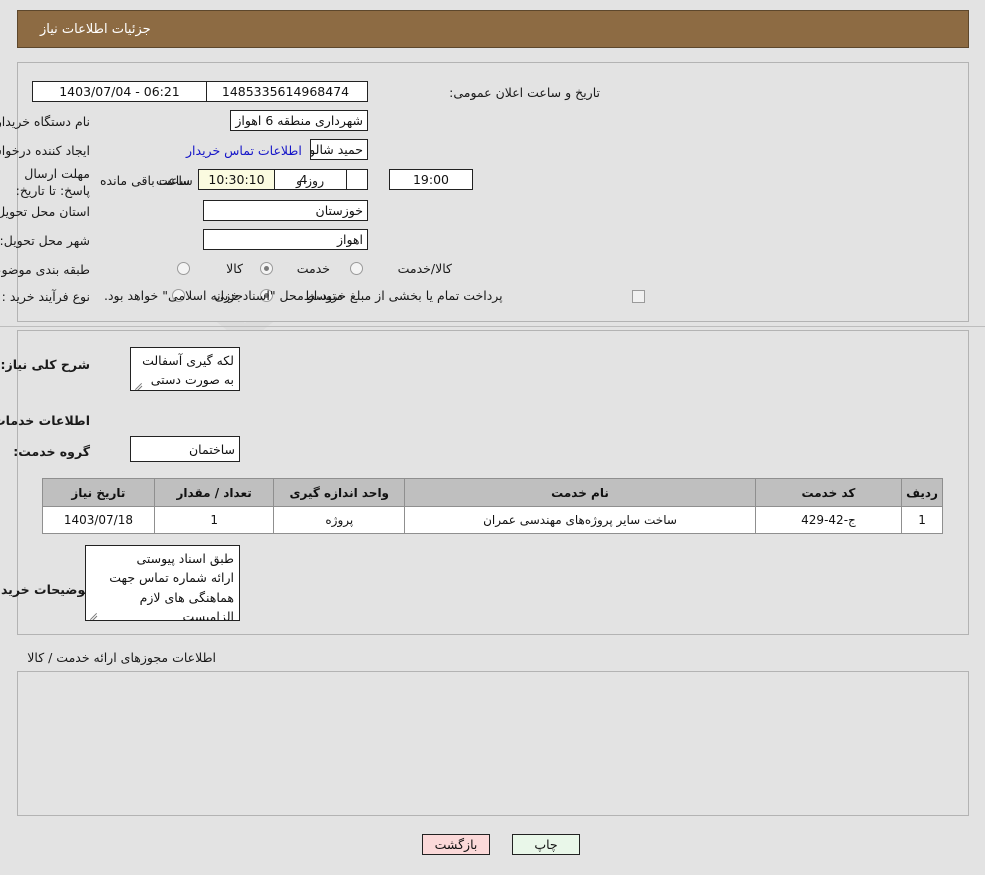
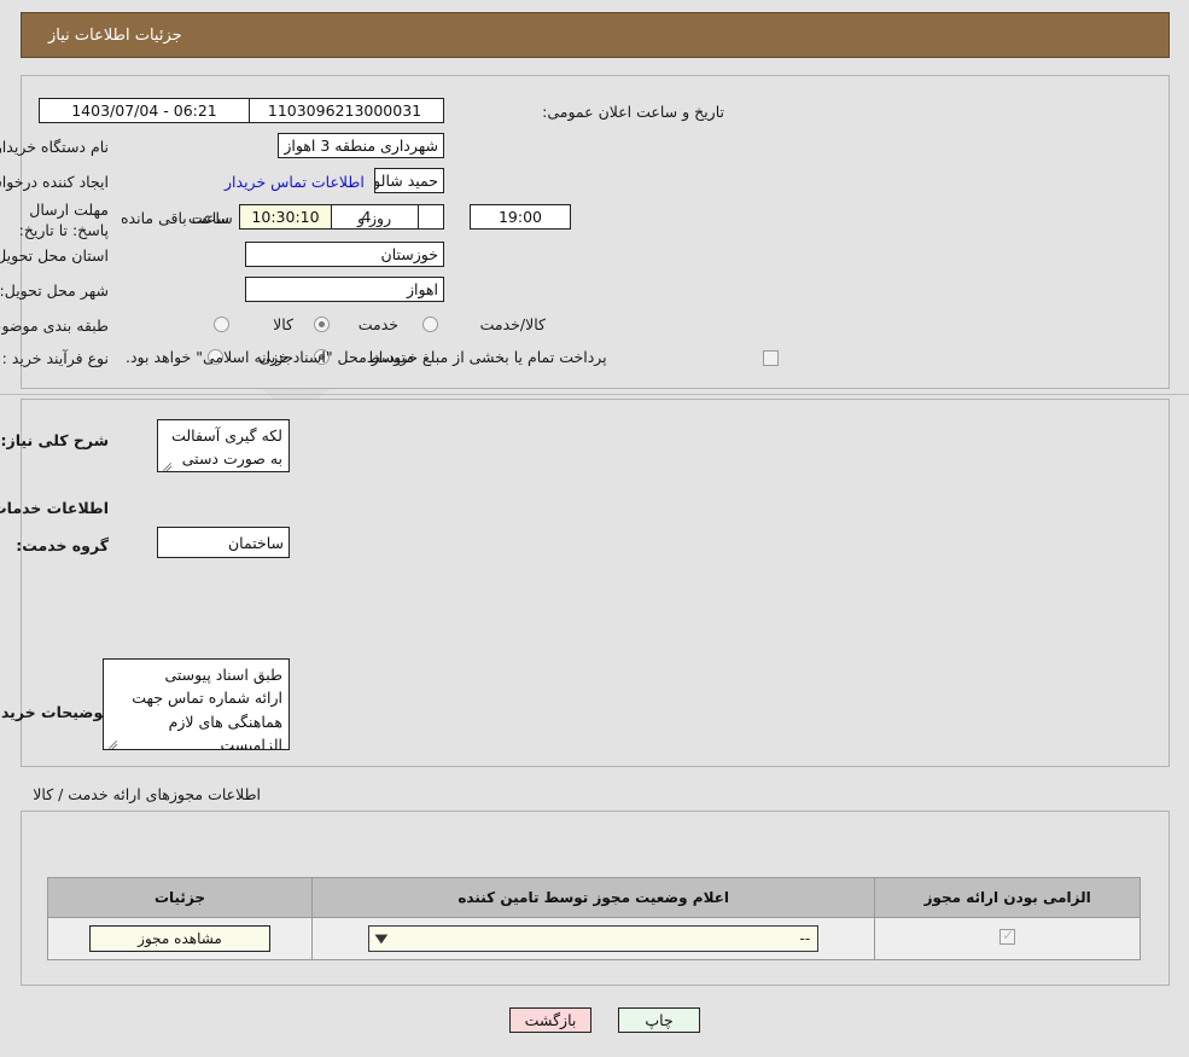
  جزئیات اطلاعات نیاز
- 1485335614968474
+ 1103096213000031
  تاریخ و ساعت اعلان عمومی:
  1403/07/04 - 06:21
  نام دستگاه خریدا
- شهرداری منطقه 6 اهواز
+ شهرداری منطقه 3 اهواز
  ایجاد کننده درخوا
  اطلاعات تماس خریدار
  مهلت ارسال پاسخ: تا تاریخ:
  ساعت
  19:00
  4
  روز و
  10:30:10
  ساعت باقی مانده
  استان محل تحویل
  خوزستان
  شهر محل تحویل:
  اهواز
  طبقه بندی موضو
  کالا
  خدمت
  کالا/خدمت
  نوع فرآیند خرید :
  جزیی
  متوسط
  پرداخت تمام یا بخشی از مبلغ خرید،از محل "اسناد خزانه اسلامی" خواهد بود.
  شرح کلی نیاز:
  گروه خدمت:
  ساختمان
- ردیف	کد خدمت	نام خدمت	واحد اندازه گیری	تعداد / مقدار	تاریخ نیاز
- 1	ج-42-429	ساخت سایر پروژه‌های مهندسی عمران	پروژه	1	1403/07/18
  وضیحات خرید
  طبق اسناد پیوستی
  ارائه شماره تماس جهت هماهنگی های لازم الزامیست
  اطلاعات مجوزهای ارائه خدمت / کالا
+ الزامی بودن ارائه مجوز	اعلام وضعیت مجوز توسط تامین کننده	جزئیات
+ 	-- ▼	مشاهده مجوز
  چاپ
  بازگشت
